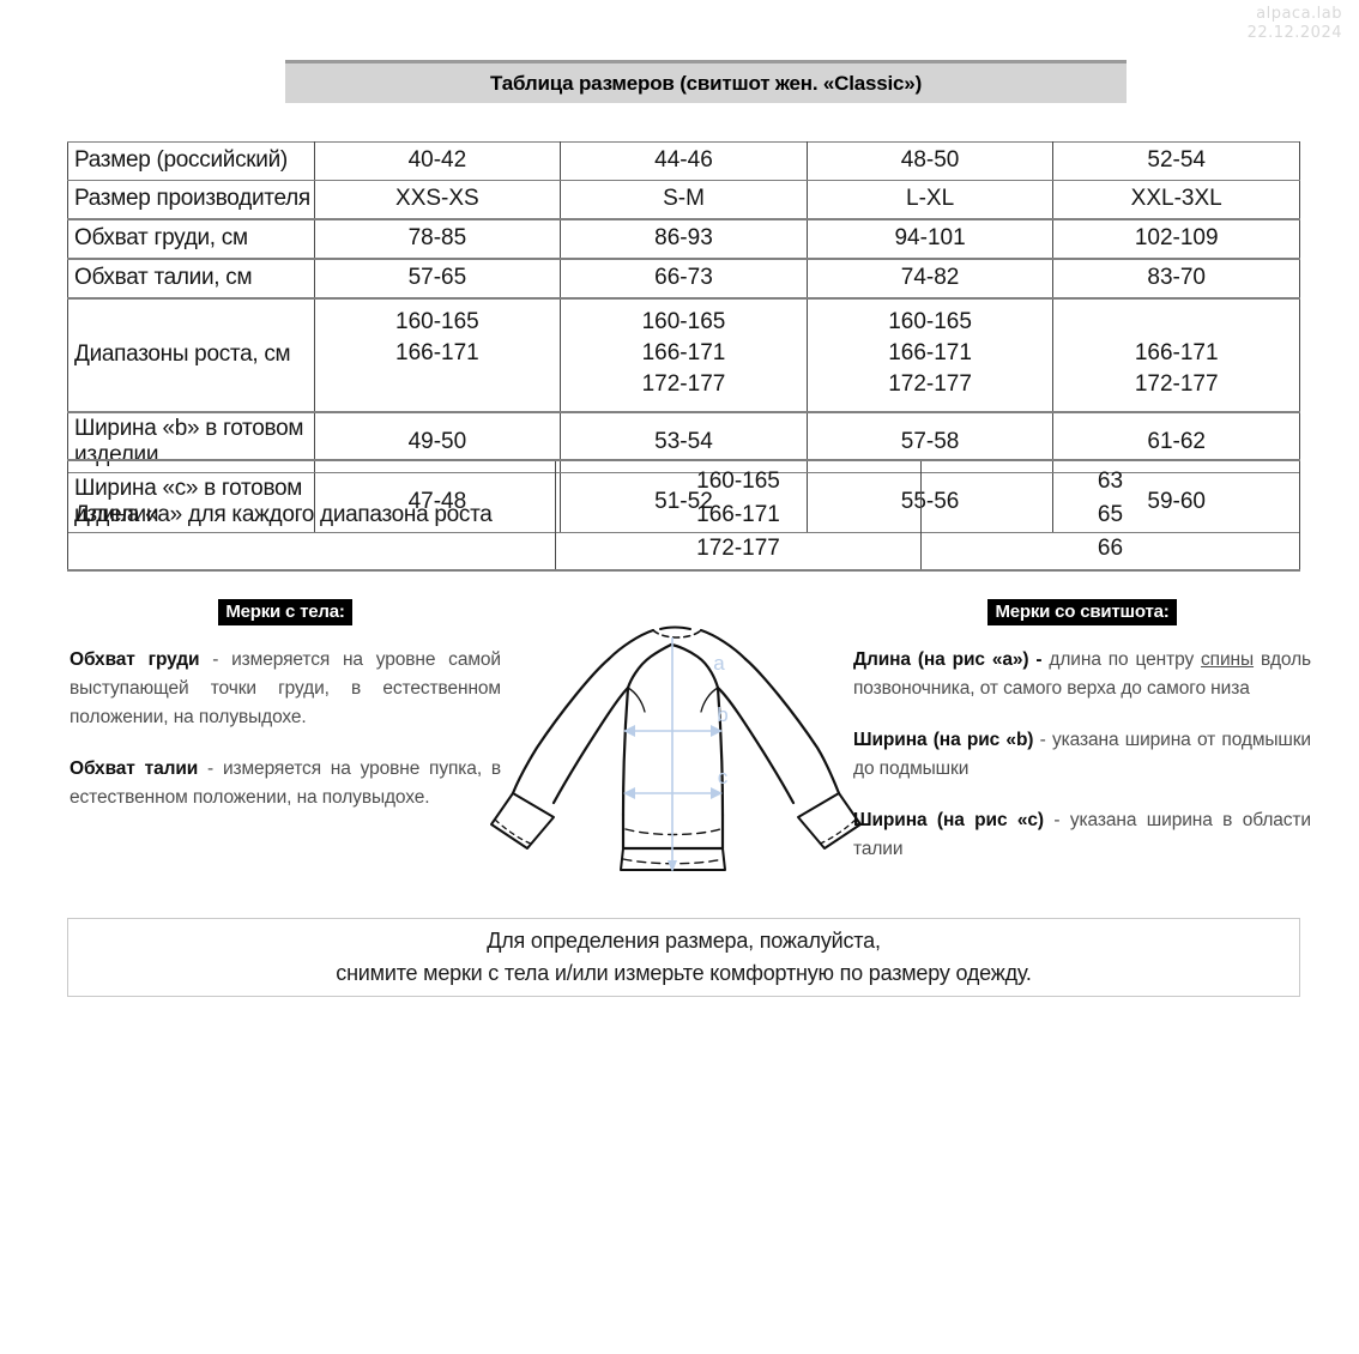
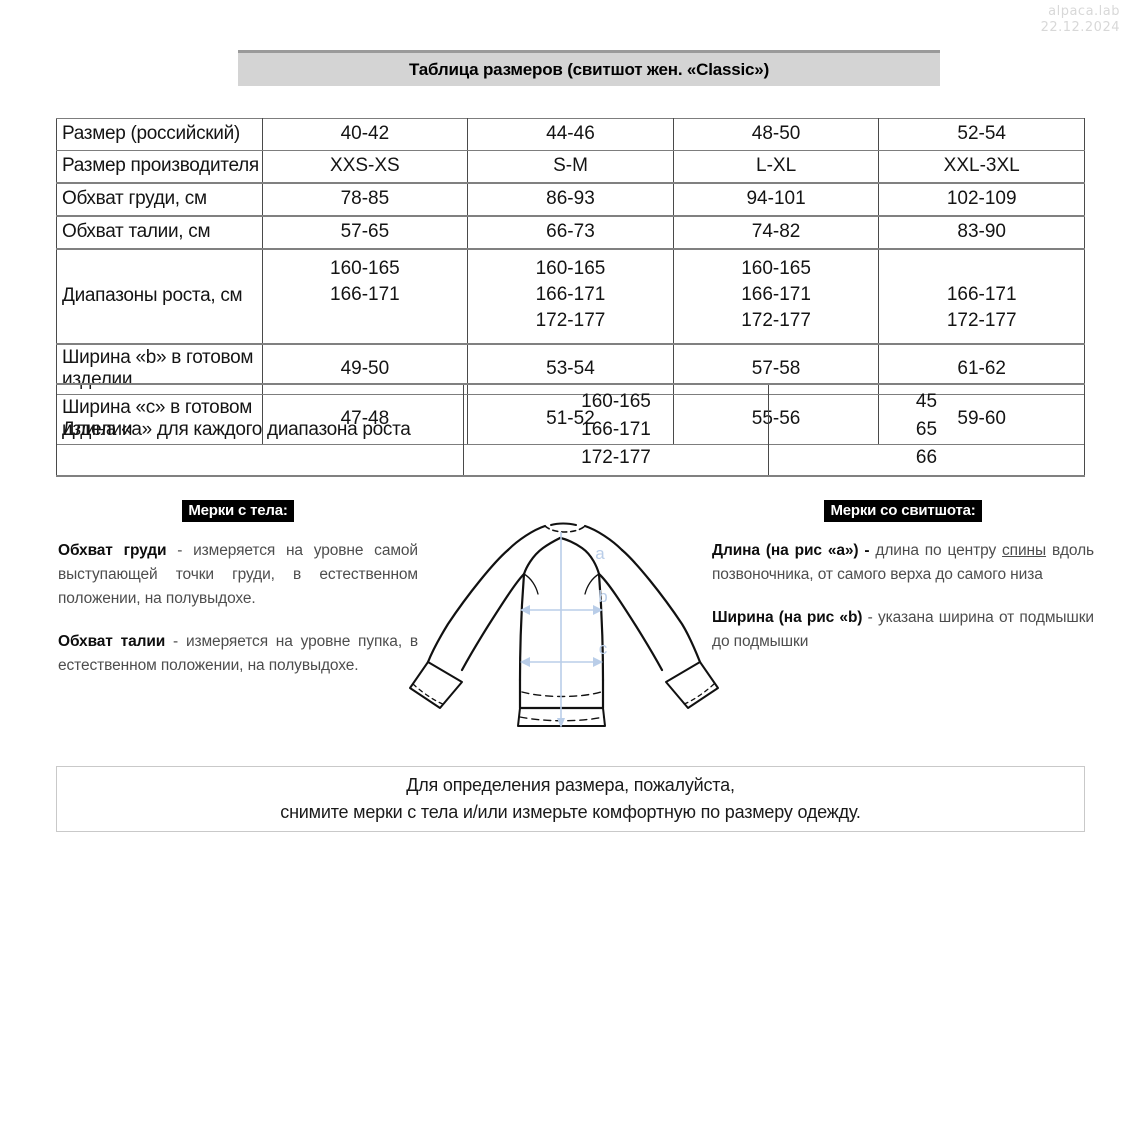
  alpaca.lab
  22.12.2024
  Таблица размеров (свитшот жен. «Classic»)
  Размер (российский)	40-42	44-46	48-50	52-54
  Размер производителя	XXS-XS	S-M	L-XL	XXL-3XL
  Обхват груди, см	78-85	86-93	94-101	102-109
- Обхват талии, см	57-65	66-73	74-82	83-70
+ Обхват талии, см	57-65	66-73	74-82	83-90
  Диапазоны роста, см	160-165 166-171	160-165 166-171 172-177	160-165 166-171 172-177	166-171 172-177
  Ширина «b» в готовом изделии	49-50	53-54	57-58	61-62
  Ширина «c» в готовом изделии	47-48	51-52	55-56	59-60
- Длина «a» для каждого диапазона роста	160-165 166-171 172-177	63 65 66
+ Длина «a» для каждого диапазона роста	160-165 166-171 172-177	45 65 66
  Мерки с тела:
  Обхват груди - измеряется на уровне самой выступающей точки груди, в естественном положении, на полувыдохе.
  Обхват талии - измеряется на уровне пупка, в естественном положении, на полувыдохе.
  a
  b
  c
  Мерки со свитшота:
  Длина (на рис «a») - длина по центру спины вдоль позвоночника, от самого верха до самого низа
  Ширина (на рис «b) - указана ширина от подмышки до подмышки
- Ширина (на рис «c) - указана ширина в области талии
  Для определения размера, пожалуйста,
  снимите мерки с тела и/или измерьте комфортную по размеру одежду.
